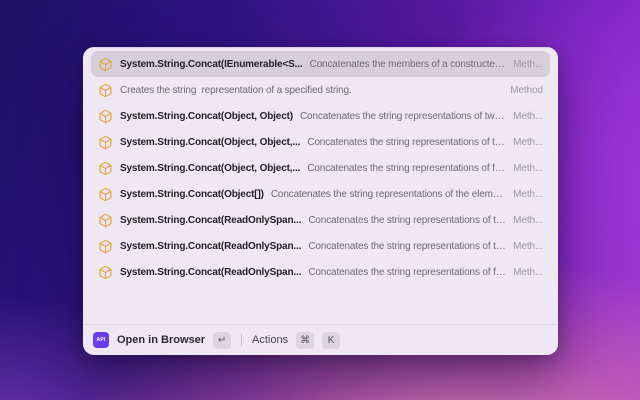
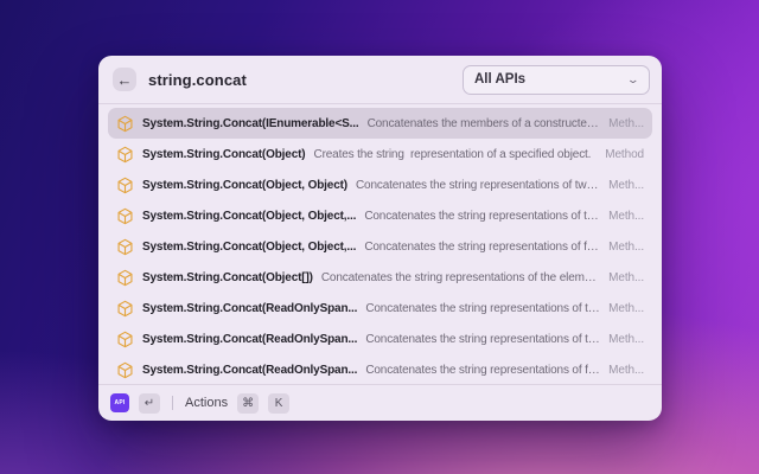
+ ←
+ string.concat
+ All APIs
+ ⌄
  System.String.Concat(IEnumerable<S...
  Concatenates the members of a constructed I
  Meth...
+ System.String.Concat(Object)
- Creates the string representation of a specified string.
+ Creates the string representation of a specified object.
  Method
  System.String.Concat(Object, Object)
  Concatenates the string representations of two s
  Meth...
  System.String.Concat(Object, Object,...
  Concatenates the string representations of thre
  Meth...
  System.String.Concat(Object, Object,...
  Concatenates the string representations of fou
  Meth...
  System.String.Concat(Object[])
  Concatenates the string representations of the element
  Meth...
  System.String.Concat(ReadOnlySpan...
  Concatenates the string representations of two
  Meth...
  System.String.Concat(ReadOnlySpan...
  Concatenates the string representations of thr
  Meth...
  System.String.Concat(ReadOnlySpan...
  Concatenates the string representations of fou
  Meth...
- Open in Browser
  ↵
  Actions
  ⌘
  K
